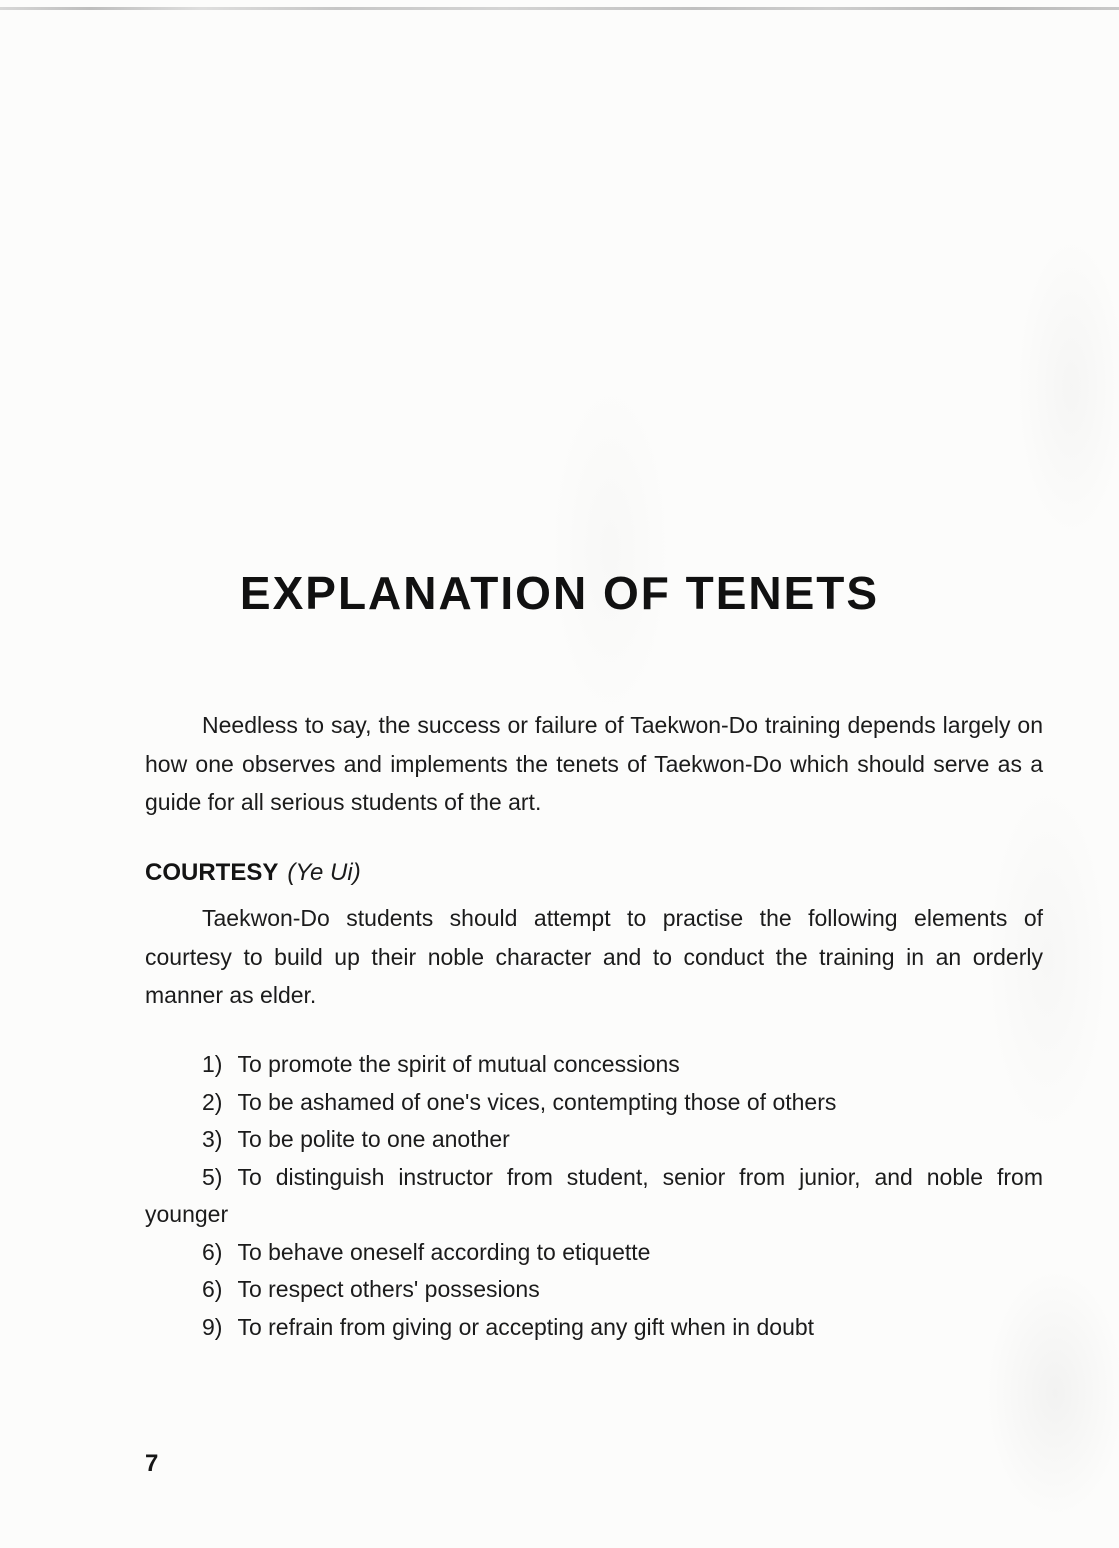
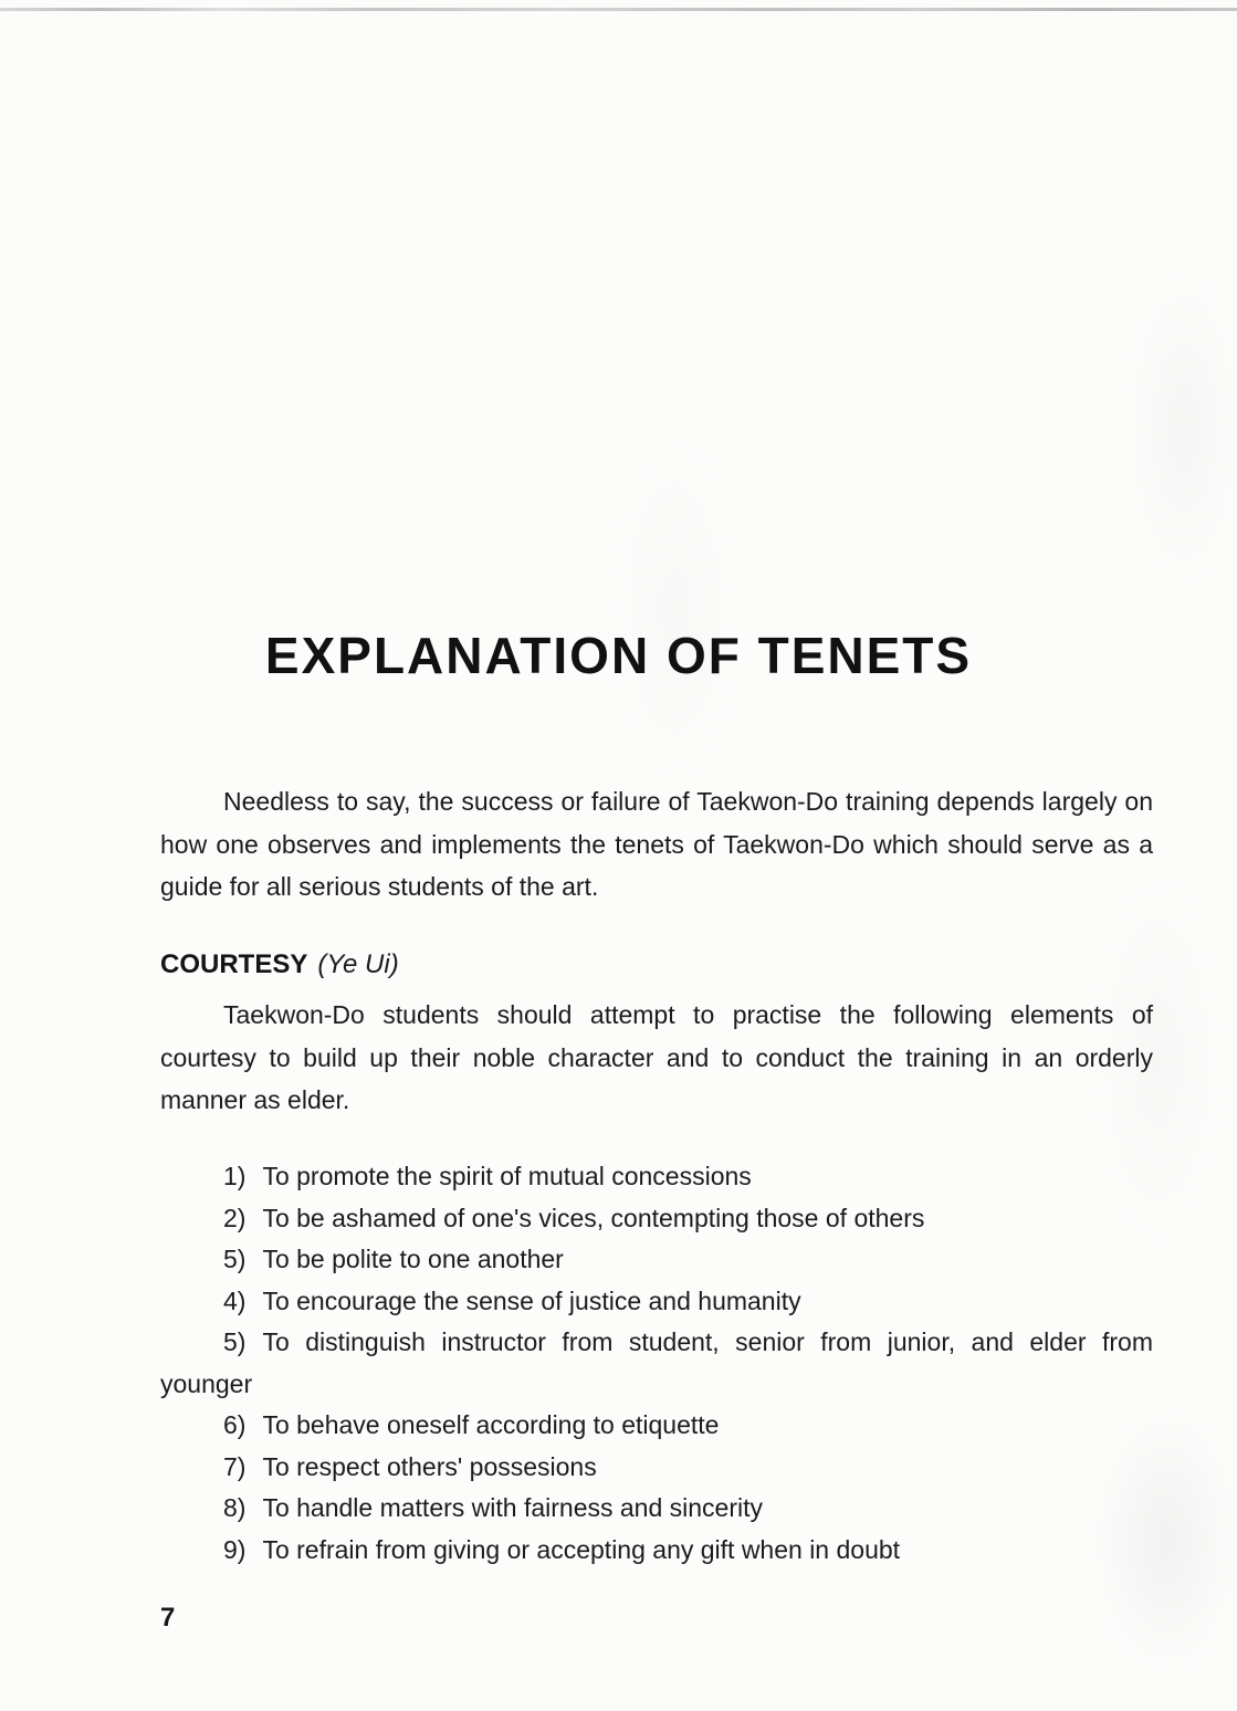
  EXPLANATION OF TENETS
  Needless to say, the success or failure of Taekwon-Do training depends largely on how one observes and implements the tenets of Taekwon-Do which should serve as a guide for all serious students of the art.
  COURTESY (Ye Ui)
  Taekwon-Do students should attempt to practise the following elements of courtesy to build up their noble character and to conduct the training in an orderly manner as elder.
  1) To promote the spirit of mutual concessions
  2) To be ashamed of one's vices, contempting those of others
- 3) To be polite to one another
+ 5) To be polite to one another
+ 4) To encourage the sense of justice and humanity
- 5) To distinguish instructor from student, senior from junior, and noble from younger
+ 5) To distinguish instructor from student, senior from junior, and elder from younger
  6) To behave oneself according to etiquette
- 6) To respect others' possesions
+ 7) To respect others' possesions
+ 8) To handle matters with fairness and sincerity
  9) To refrain from giving or accepting any gift when in doubt
  7
